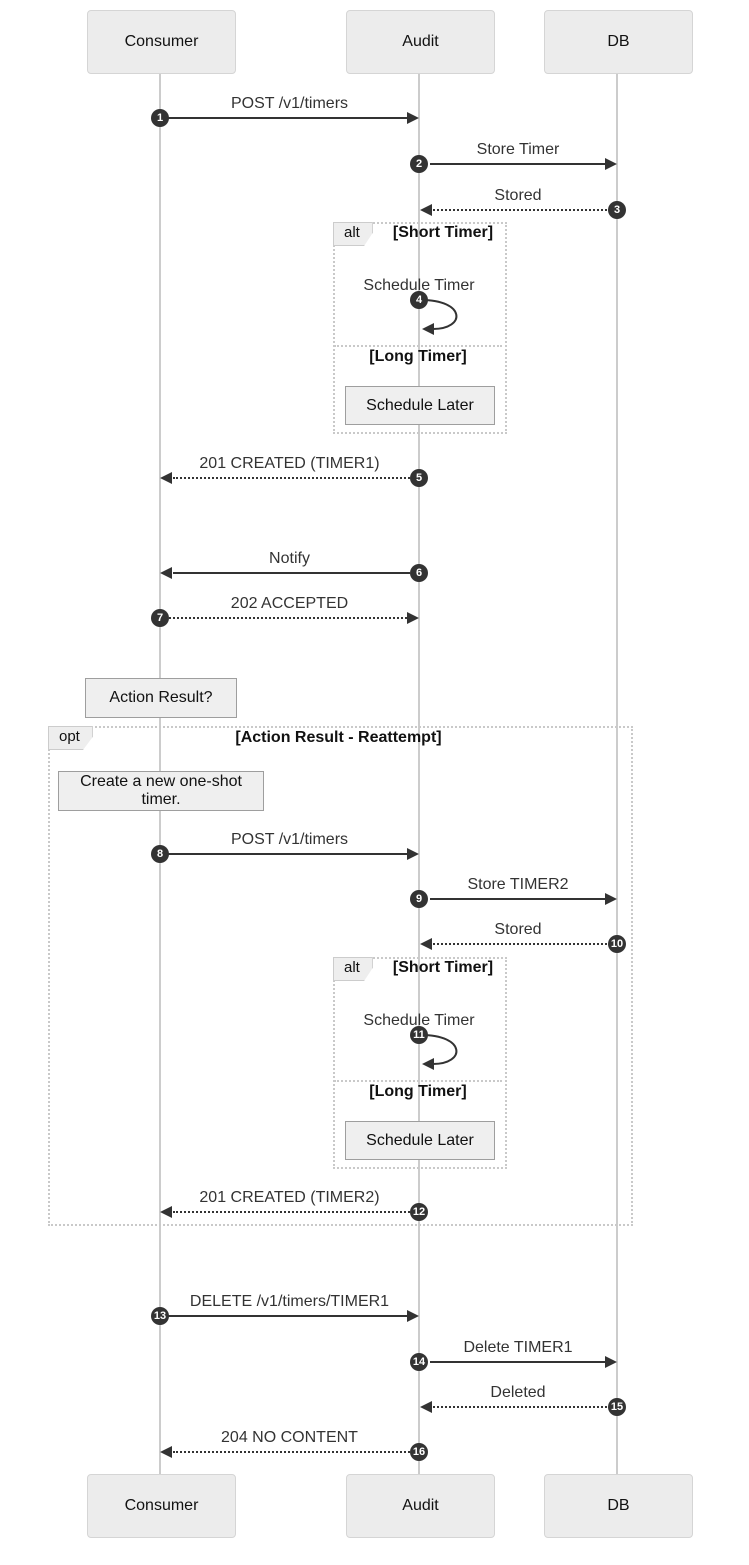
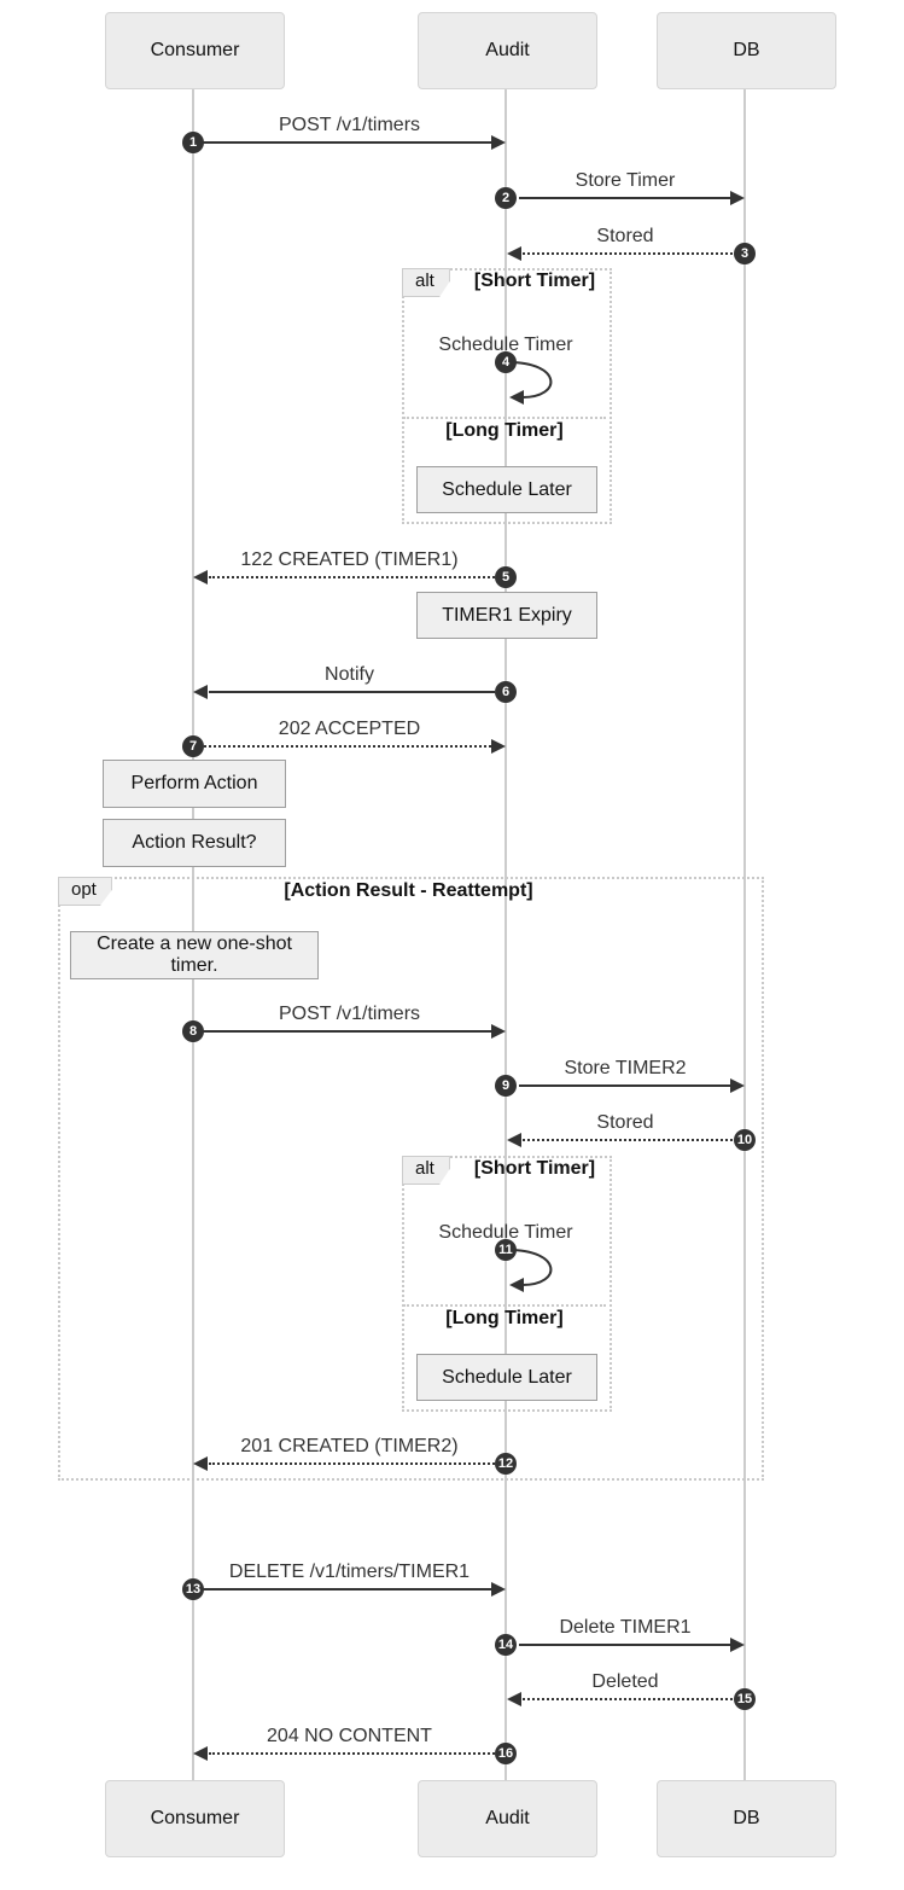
  alt
  [Short Timer]
  [Long Timer]
  opt
  [Action Result - Reattempt]
  alt
  [Short Timer]
  [Long Timer]
  Consumer
  Audit
  DB
  Consumer
  Audit
  DB
  Schedule Later
+ TIMER1 Expiry
+ Perform Action
  Action Result?
  Create a new one-shot timer.
  Schedule Later
  POST /v1/timers
  1
  Store Timer
  2
  Stored
  3
  Schedule Timer
  4
- 201 CREATED (TIMER1)
+ 122 CREATED (TIMER1)
  5
  Notify
  6
  202 ACCEPTED
  7
  POST /v1/timers
  8
  Store TIMER2
  9
  Stored
  10
  Schedule Timer
  11
  201 CREATED (TIMER2)
  12
  DELETE /v1/timers/TIMER1
  13
  Delete TIMER1
  14
  Deleted
  15
  204 NO CONTENT
  16
